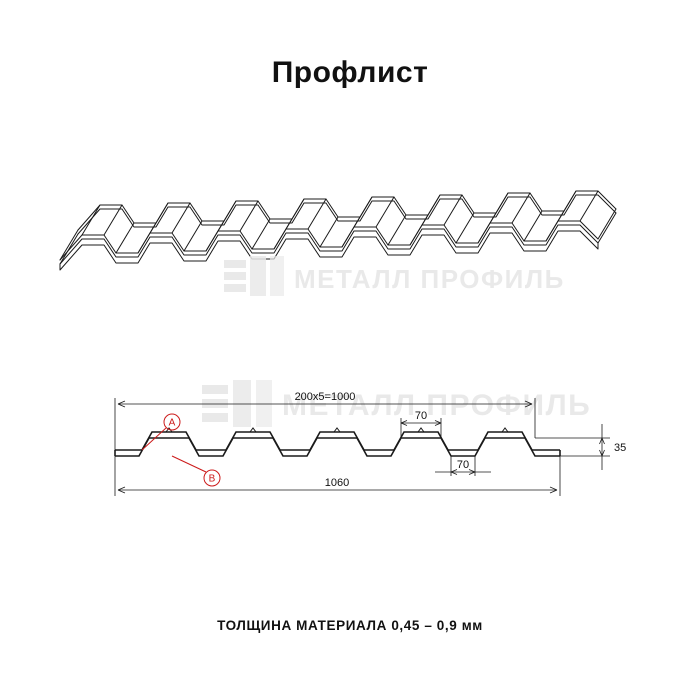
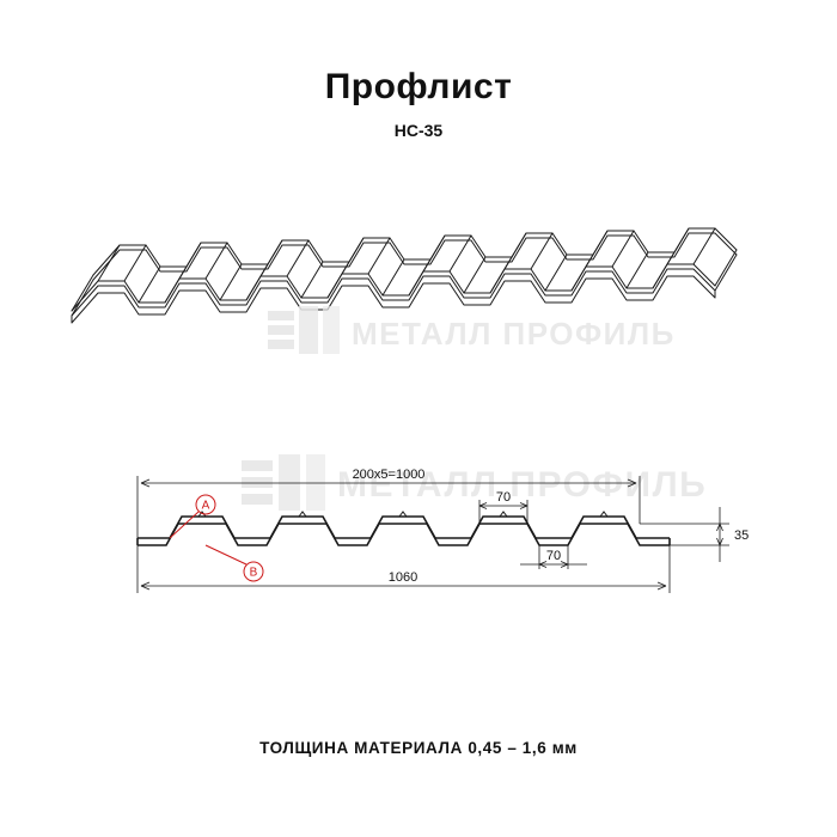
  Профлист
+ НС-35
  МЕТАЛЛ ПРОФИЛЬ
  200х5=1000
  70
  70
  1060
  35
  A
  B
- ТОЛЩИНА МАТЕРИАЛА 0,45 – 0,9 мм
+ ТОЛЩИНА МАТЕРИАЛА 0,45 – 1,6 мм
